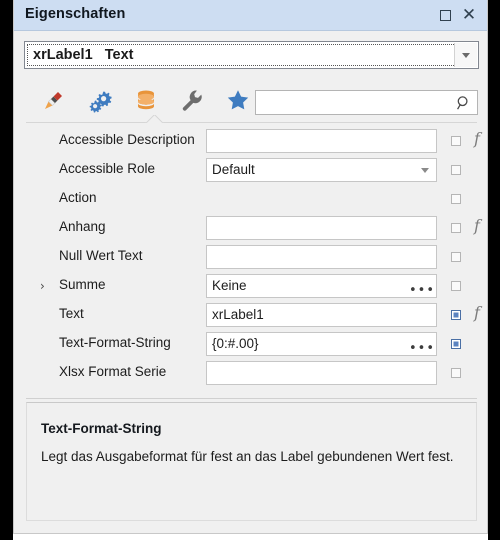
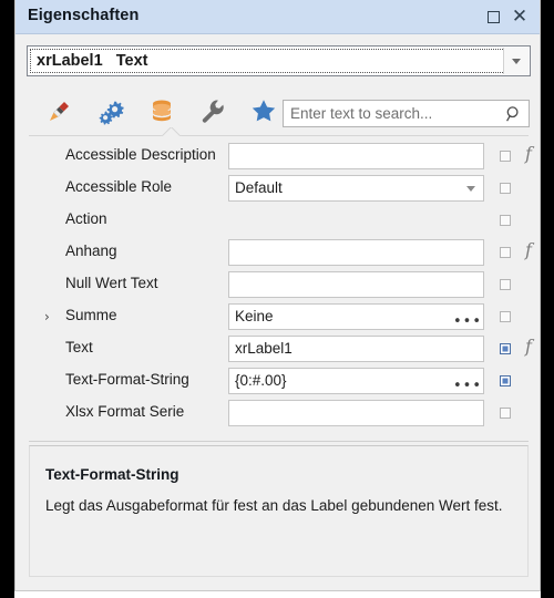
  Eigenschaften
  ✕
  xrLabel1 Text
+ Enter text to search...
  Accessible Description
  f
  Accessible Role
  Default
  Action
  Anhang
  f
  Null Wert Text
  ›
  Summe
  Keine
  •••
  Text
  xrLabel1
  f
  Text-Format-String
  {0:#.00}
  •••
  Xlsx Format Serie
  Text-Format-String
  Legt das Ausgabeformat für fest an das Label gebundenen Wert fest.
